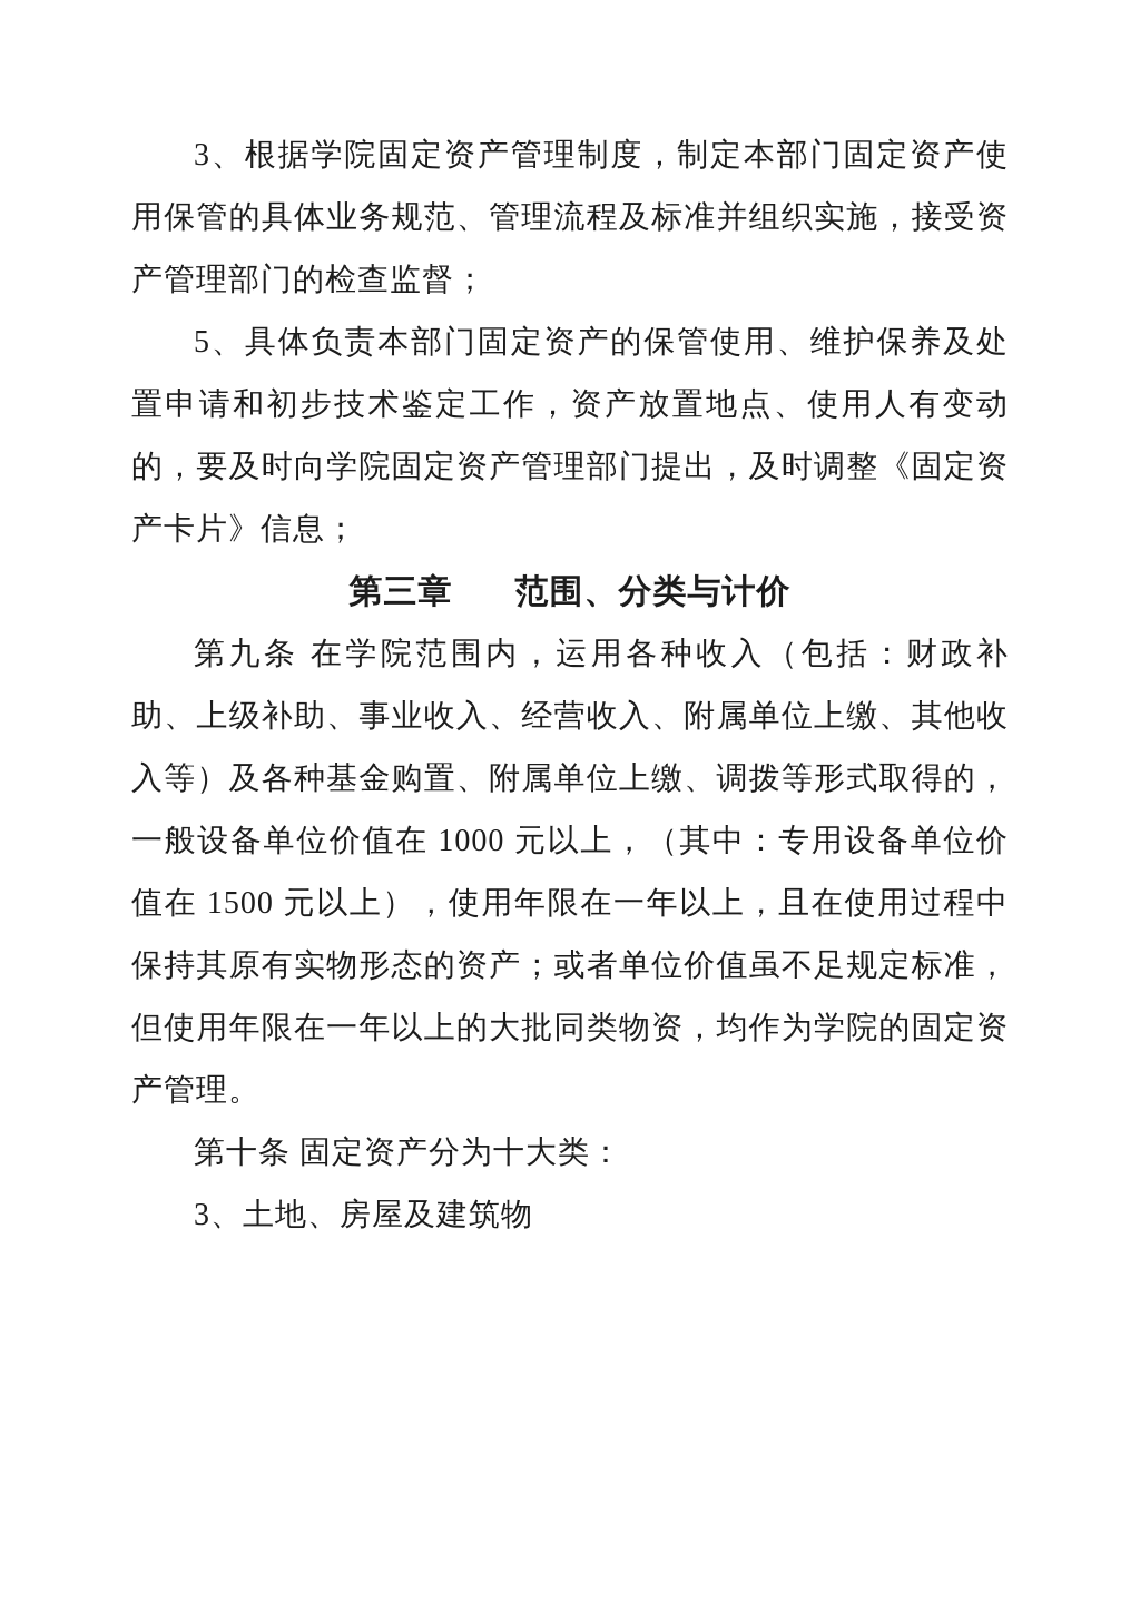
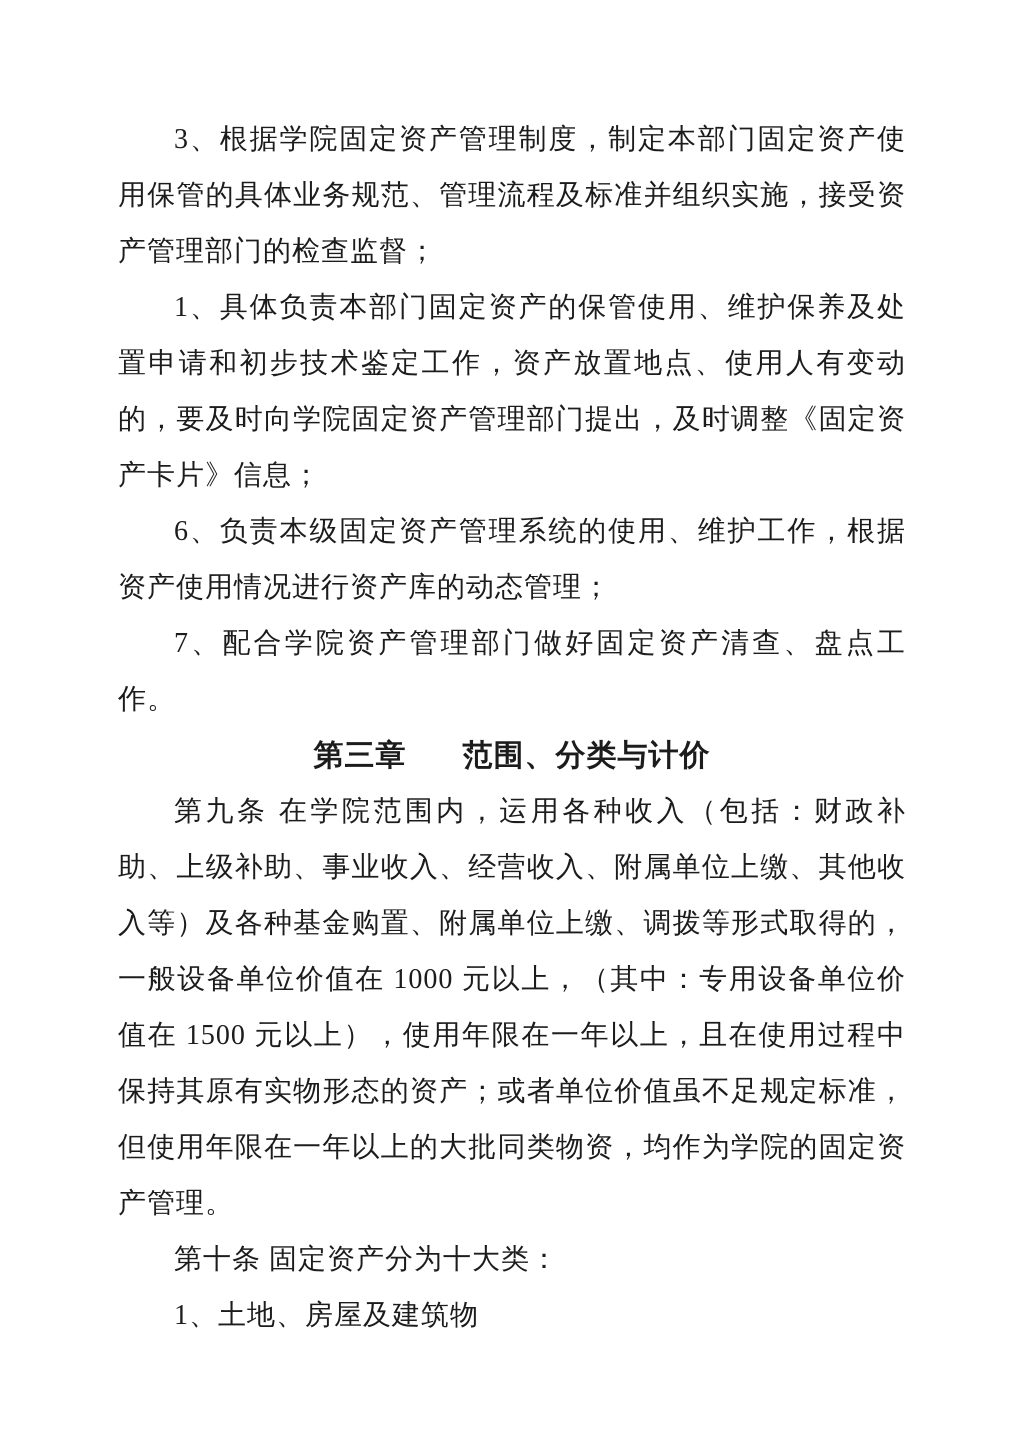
  3、根据学院固定资产管理制度，制定本部门固定资产使用保管的具体业务规范、管理流程及标准并组织实施，接受资产管理部门的检查监督；
- 5、具体负责本部门固定资产的保管使用、维护保养及处置申请和初步技术鉴定工作，资产放置地点、使用人有变动的，要及时向学院固定资产管理部门提出，及时调整《固定资产卡片》信息；
+ 1、具体负责本部门固定资产的保管使用、维护保养及处置申请和初步技术鉴定工作，资产放置地点、使用人有变动的，要及时向学院固定资产管理部门提出，及时调整《固定资产卡片》信息；
+ 6、负责本级固定资产管理系统的使用、维护工作，根据资产使用情况进行资产库的动态管理；
+ 7、配合学院资产管理部门做好固定资产清查、盘点工作。
  第三章 范围、分类与计价
  第九条 在学院范围内，运用各种收入（包括：财政补助、上级补助、事业收入、经营收入、附属单位上缴、其他收入等）及各种基金购置、附属单位上缴、调拨等形式取得的，一般设备单位价值在 1000 元以上，（其中：专用设备单位价值在 1500 元以上），使用年限在一年以上，且在使用过程中保持其原有实物形态的资产；或者单位价值虽不足规定标准，但使用年限在一年以上的大批同类物资，均作为学院的固定资产管理。
  第十条 固定资产分为十大类：
- 3、土地、房屋及建筑物
+ 1、土地、房屋及建筑物
